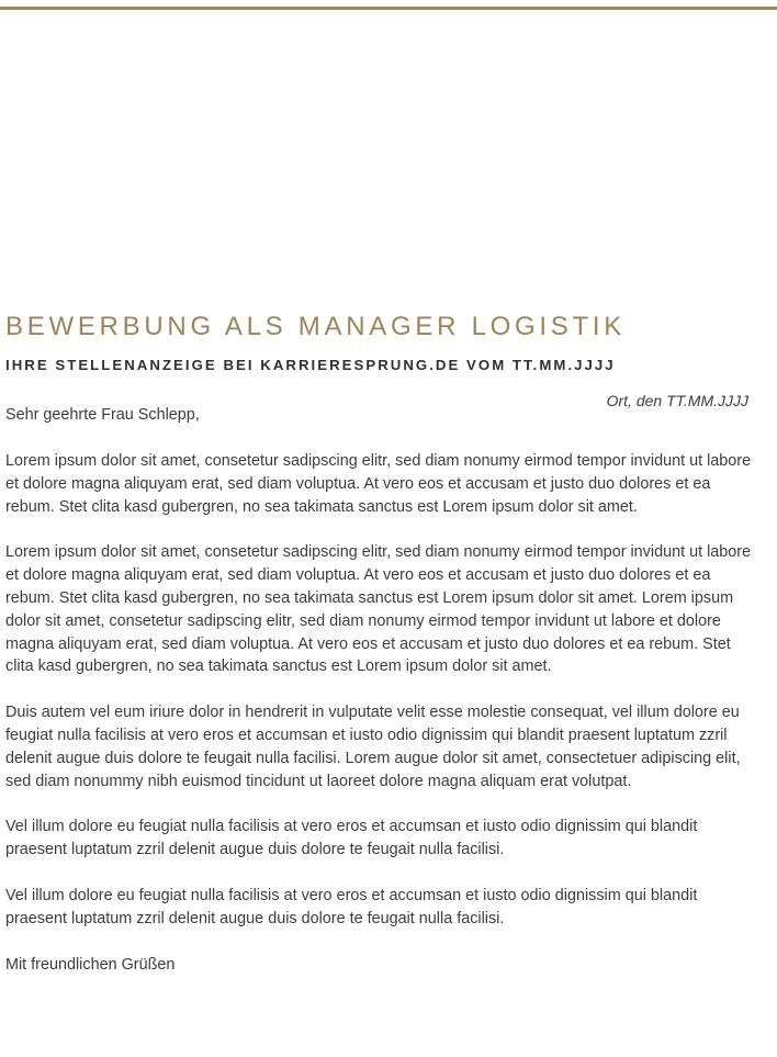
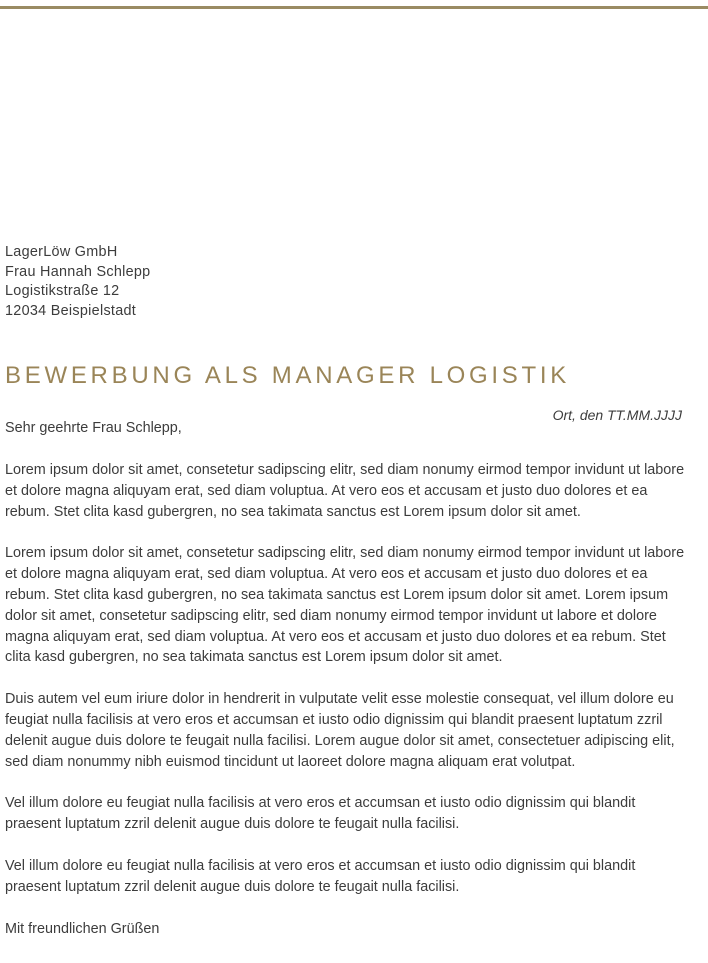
+ LagerLöw GmbH
+ Frau Hannah Schlepp
+ Logistikstraße 12
+ 12034 Beispielstadt
  BEWERBUNG ALS MANAGER LOGISTIK
- IHRE STELLENANZEIGE BEI KARRIERESPRUNG.DE VOM TT.MM.JJJJ
  Ort, den TT.MM.JJJJ
  Sehr geehrte Frau Schlepp,
  Lorem ipsum dolor sit amet, consetetur sadipscing elitr, sed diam nonumy eirmod tempor invidunt ut labore et dolore magna aliquyam erat, sed diam voluptua. At vero eos et accusam et justo duo dolores et ea rebum. Stet clita kasd gubergren, no sea takimata sanctus est Lorem ipsum dolor sit amet.
  Lorem ipsum dolor sit amet, consetetur sadipscing elitr, sed diam nonumy eirmod tempor invidunt ut labore et dolore magna aliquyam erat, sed diam voluptua. At vero eos et accusam et justo duo dolores et ea rebum. Stet clita kasd gubergren, no sea takimata sanctus est Lorem ipsum dolor sit amet. Lorem ipsum dolor sit amet, consetetur sadipscing elitr, sed diam nonumy eirmod tempor invidunt ut labore et dolore magna aliquyam erat, sed diam voluptua. At vero eos et accusam et justo duo dolores et ea rebum. Stet clita kasd gubergren, no sea takimata sanctus est Lorem ipsum dolor sit amet.
  Duis autem vel eum iriure dolor in hendrerit in vulputate velit esse molestie consequat, vel illum dolore eu feugiat nulla facilisis at vero eros et accumsan et iusto odio dignissim qui blandit praesent luptatum zzril delenit augue duis dolore te feugait nulla facilisi. Lorem augue dolor sit amet, consectetuer adipiscing elit, sed diam nonummy nibh euismod tincidunt ut laoreet dolore magna aliquam erat volutpat.
  Vel illum dolore eu feugiat nulla facilisis at vero eros et accumsan et iusto odio dignissim qui blandit praesent luptatum zzril delenit augue duis dolore te feugait nulla facilisi.
  Vel illum dolore eu feugiat nulla facilisis at vero eros et accumsan et iusto odio dignissim qui blandit praesent luptatum zzril delenit augue duis dolore te feugait nulla facilisi.
  Mit freundlichen Grüßen
